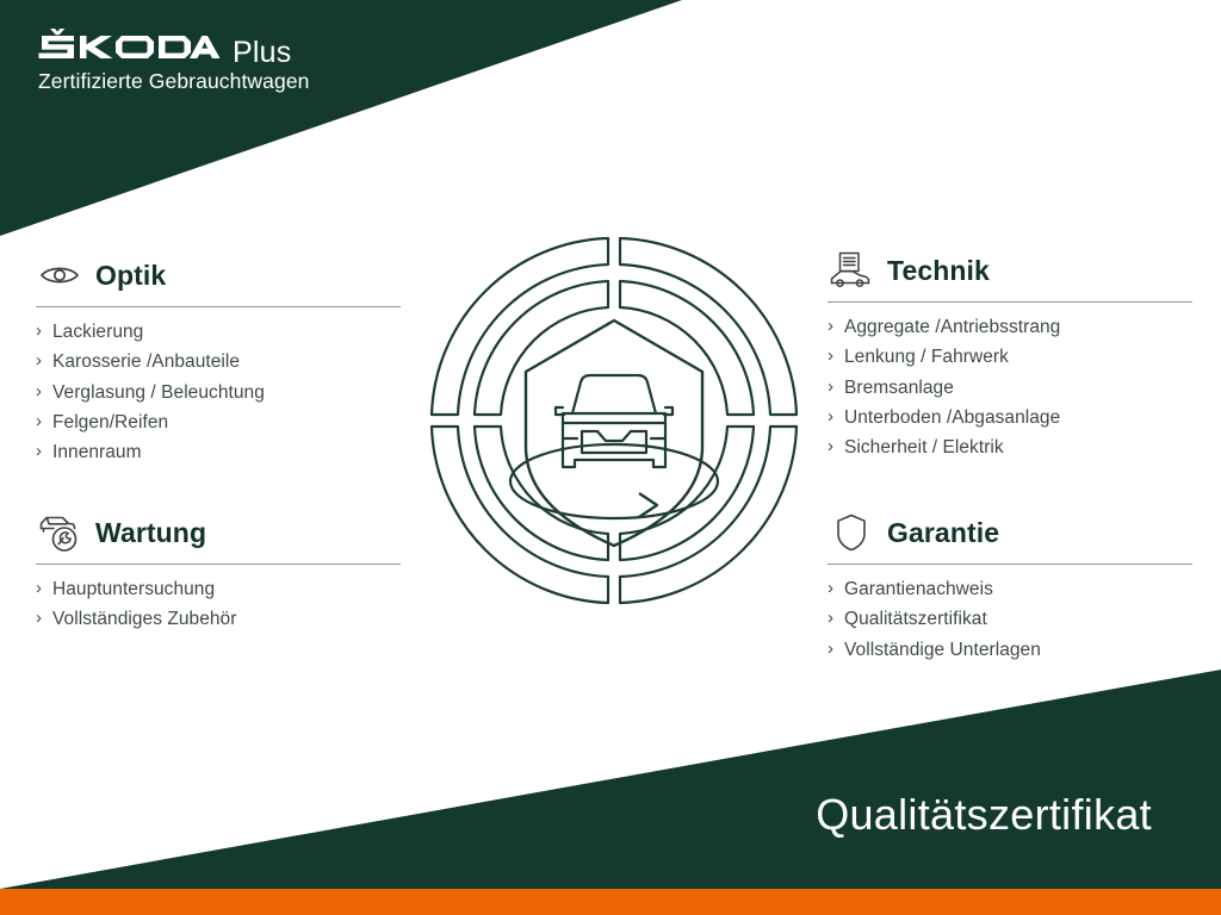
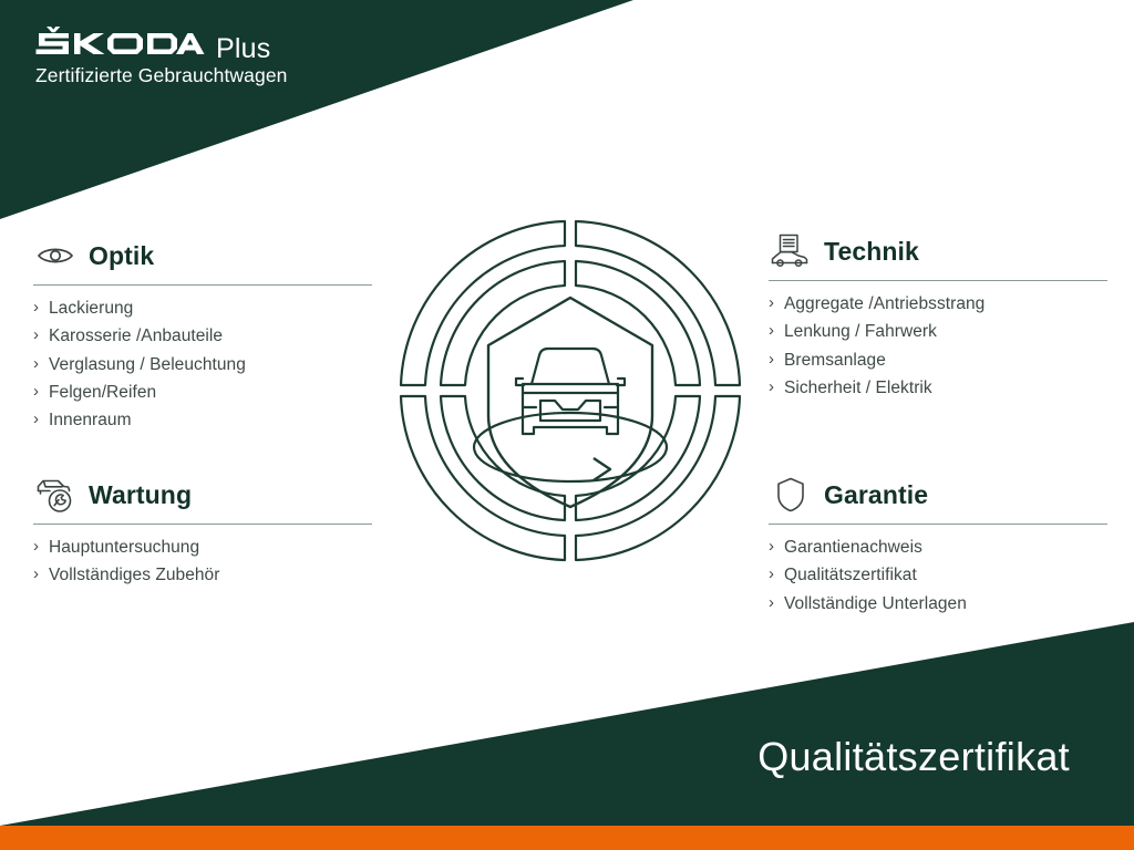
  Plus
  Zertifizierte Gebrauchtwagen
  Optik
  Lackierung
  Karosserie /Anbauteile
  Verglasung / Beleuchtung
  Felgen/Reifen
  Innenraum
  Wartung
  Hauptuntersuchung
  Vollständiges Zubehör
  Technik
  Aggregate /Antriebsstrang
  Lenkung / Fahrwerk
  Bremsanlage
- Unterboden /Abgasanlage
  Sicherheit / Elektrik
  Garantie
  Garantienachweis
  Qualitätszertifikat
  Vollständige Unterlagen
  Qualitätszertifikat
